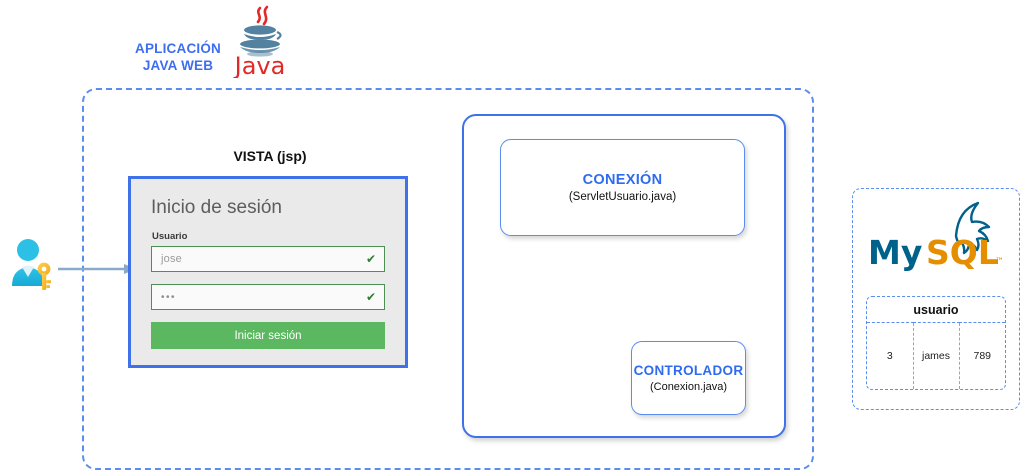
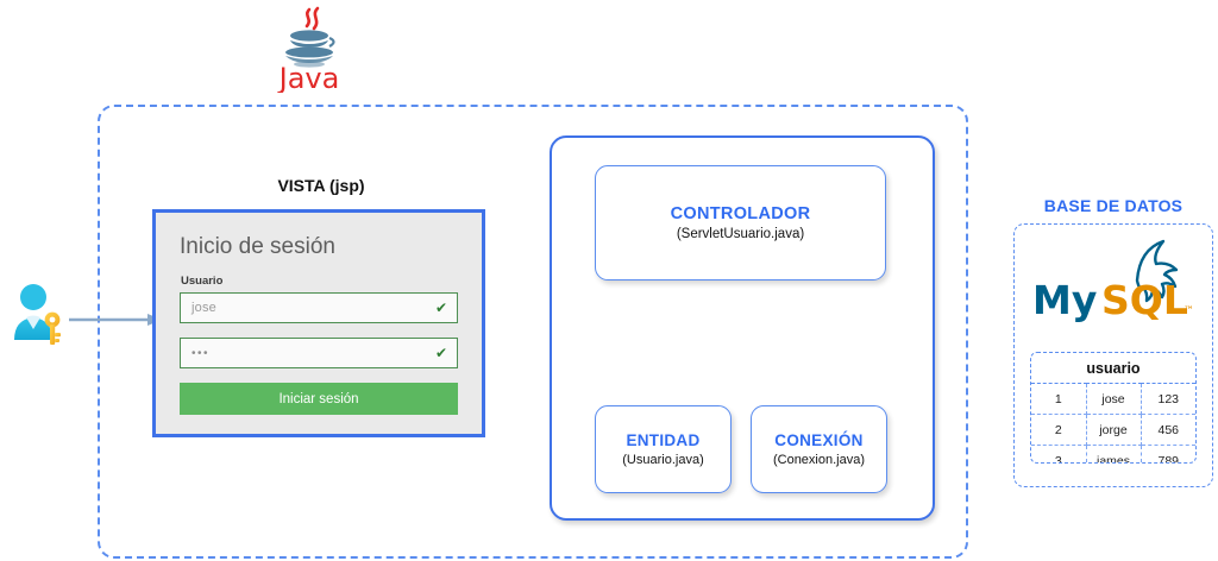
- APLICACIÓN
- JAVA WEB
  Java
  VISTA (jsp)
  Inicio de sesión
  Usuario
  jose
  ✔
  •••
  ✔
  Iniciar sesión
- CONEXIÓN
+ CONTROLADOR
  (ServletUsuario.java)
+ ENTIDAD
+ (Usuario.java)
- CONTROLADOR
+ CONEXIÓN
  (Conexion.java)
+ BASE DE DATOS
  My
  SQL
  ™
  usuario
+ 1	jose	123
+ 2	jorge	456
  3	james	789
